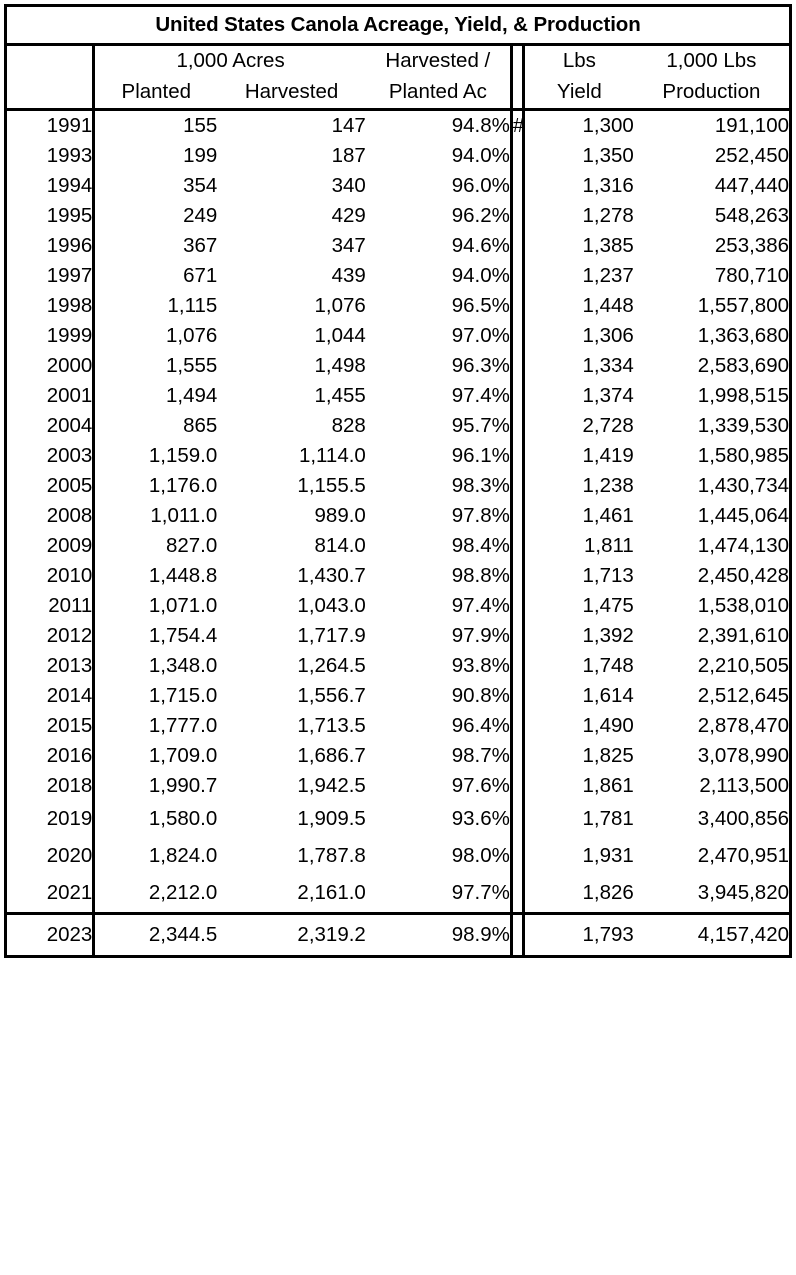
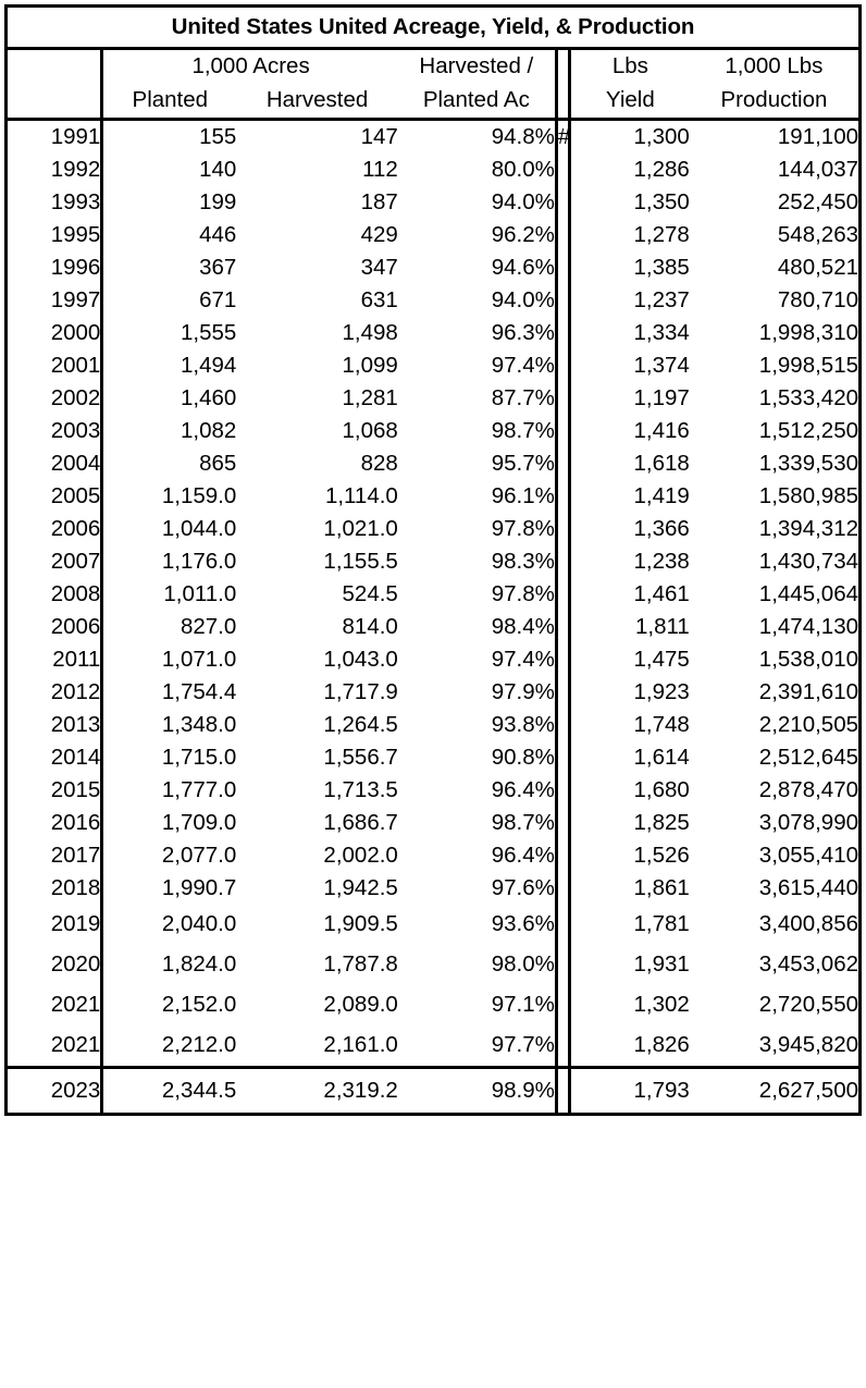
- United States Canola Acreage, Yield, & Production
+ United States United Acreage, Yield, & Production
  	1,000 Acres	Harvested /		Lbs	1,000 Lbs
  	Planted	Harvested	Planted Ac		Yield	Production
  1991	155	147	94.8%	#	1,300	191,100
+ 1992	140	112	80.0%		1,286	144,037
  1993	199	187	94.0%		1,350	252,450
- 1994	354	340	96.0%		1,316	447,440
- 1995	249	429	96.2%		1,278	548,263
+ 1995	446	429	96.2%		1,278	548,263
- 1996	367	347	94.6%		1,385	253,386
+ 1996	367	347	94.6%		1,385	480,521
- 1997	671	439	94.0%		1,237	780,710
+ 1997	671	631	94.0%		1,237	780,710
- 1998	1,115	1,076	96.5%		1,448	1,557,800
- 1999	1,076	1,044	97.0%		1,306	1,363,680
- 2000	1,555	1,498	96.3%		1,334	2,583,690
+ 2000	1,555	1,498	96.3%		1,334	1,998,310
- 2001	1,494	1,455	97.4%		1,374	1,998,515
+ 2001	1,494	1,099	97.4%		1,374	1,998,515
+ 2002	1,460	1,281	87.7%		1,197	1,533,420
+ 2003	1,082	1,068	98.7%		1,416	1,512,250
- 2004	865	828	95.7%		2,728	1,339,530
+ 2004	865	828	95.7%		1,618	1,339,530
- 2003	1,159.0	1,114.0	96.1%		1,419	1,580,985
+ 2005	1,159.0	1,114.0	96.1%		1,419	1,580,985
+ 2006	1,044.0	1,021.0	97.8%		1,366	1,394,312
- 2005	1,176.0	1,155.5	98.3%		1,238	1,430,734
+ 2007	1,176.0	1,155.5	98.3%		1,238	1,430,734
- 2008	1,011.0	989.0	97.8%		1,461	1,445,064
+ 2008	1,011.0	524.5	97.8%		1,461	1,445,064
- 2009	827.0	814.0	98.4%		1,811	1,474,130
+ 2006	827.0	814.0	98.4%		1,811	1,474,130
- 2010	1,448.8	1,430.7	98.8%		1,713	2,450,428
  2011	1,071.0	1,043.0	97.4%		1,475	1,538,010
- 2012	1,754.4	1,717.9	97.9%		1,392	2,391,610
+ 2012	1,754.4	1,717.9	97.9%		1,923	2,391,610
  2013	1,348.0	1,264.5	93.8%		1,748	2,210,505
  2014	1,715.0	1,556.7	90.8%		1,614	2,512,645
- 2015	1,777.0	1,713.5	96.4%		1,490	2,878,470
+ 2015	1,777.0	1,713.5	96.4%		1,680	2,878,470
  2016	1,709.0	1,686.7	98.7%		1,825	3,078,990
+ 2017	2,077.0	2,002.0	96.4%		1,526	3,055,410
- 2018	1,990.7	1,942.5	97.6%		1,861	2,113,500
+ 2018	1,990.7	1,942.5	97.6%		1,861	3,615,440
- 2019	1,580.0	1,909.5	93.6%		1,781	3,400,856
+ 2019	2,040.0	1,909.5	93.6%		1,781	3,400,856
- 2020	1,824.0	1,787.8	98.0%		1,931	2,470,951
+ 2020	1,824.0	1,787.8	98.0%		1,931	3,453,062
+ 2021	2,152.0	2,089.0	97.1%		1,302	2,720,550
  2021	2,212.0	2,161.0	97.7%		1,826	3,945,820
- 2023	2,344.5	2,319.2	98.9%		1,793	4,157,420
+ 2023	2,344.5	2,319.2	98.9%		1,793	2,627,500
